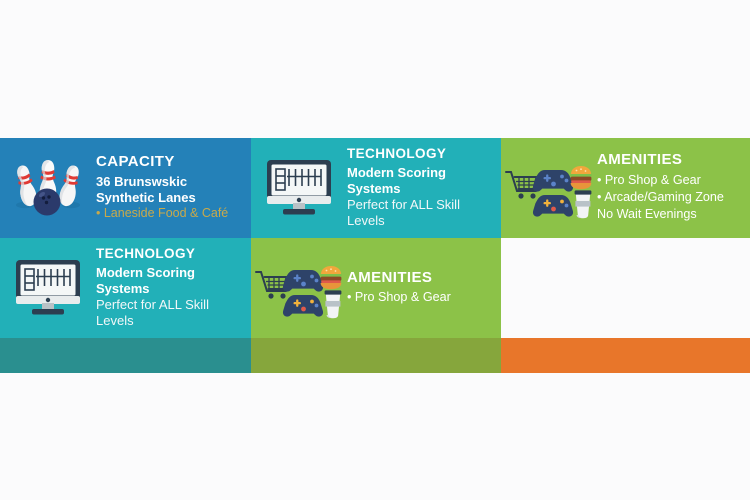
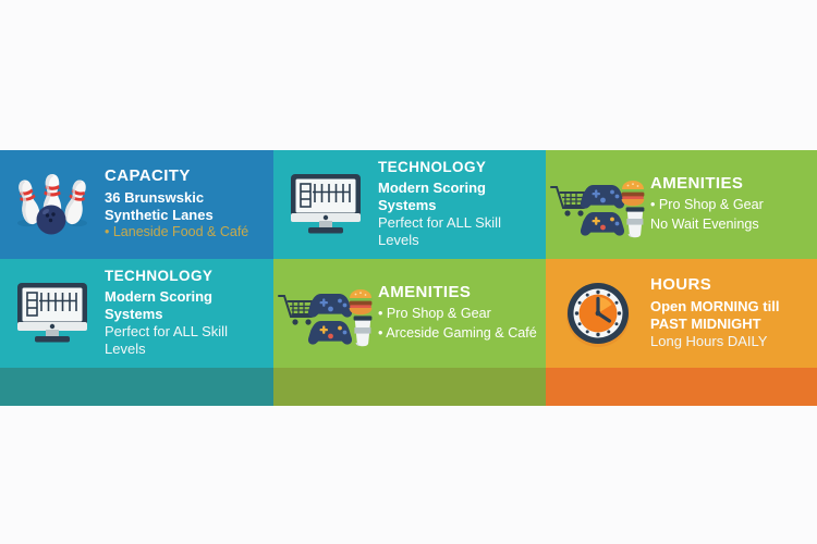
  CAPACITY
  36 Brunswskic
  Synthetic Lanes
  • Laneside Food & Café
  TECHNOLOGY
  Modern Scoring Systems
  Perfect for ALL Skill Levels
  AMENITIES
  • Pro Shop & Gear
- • Arcade/Gaming Zone
  No Wait Evenings
  TECHNOLOGY
  Modern Scoring Systems
  Perfect for ALL Skill Levels
  AMENITIES
  • Pro Shop & Gear
+ • Arceside Gaming & Café
+ HOURS
+ Open MORNING till
+ PAST MIDNIGHT
+ Long Hours DAILY
